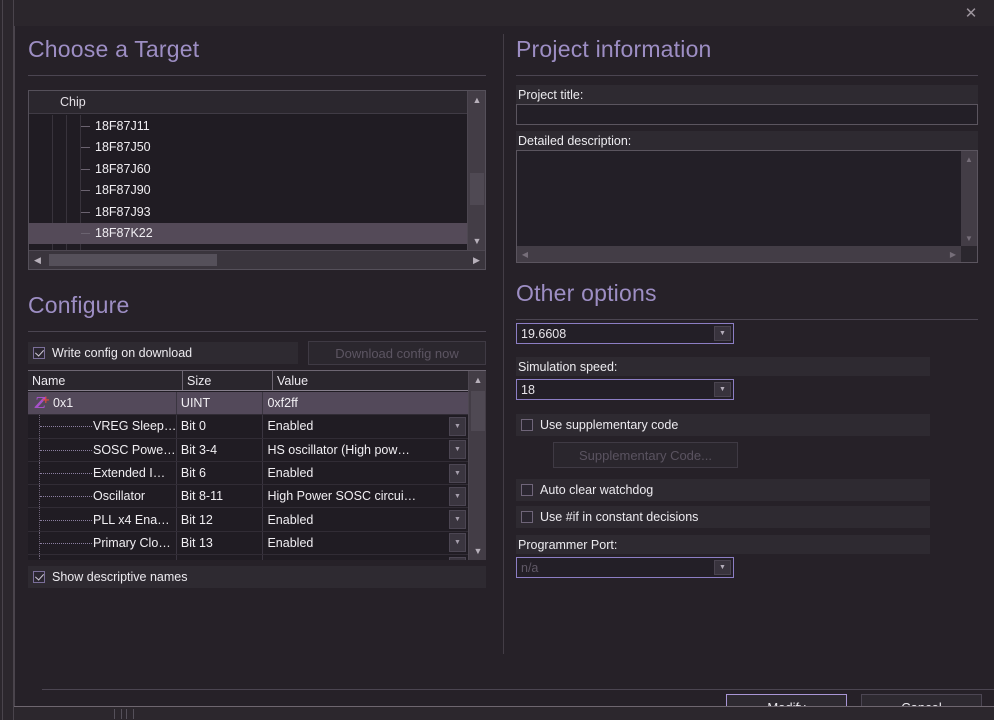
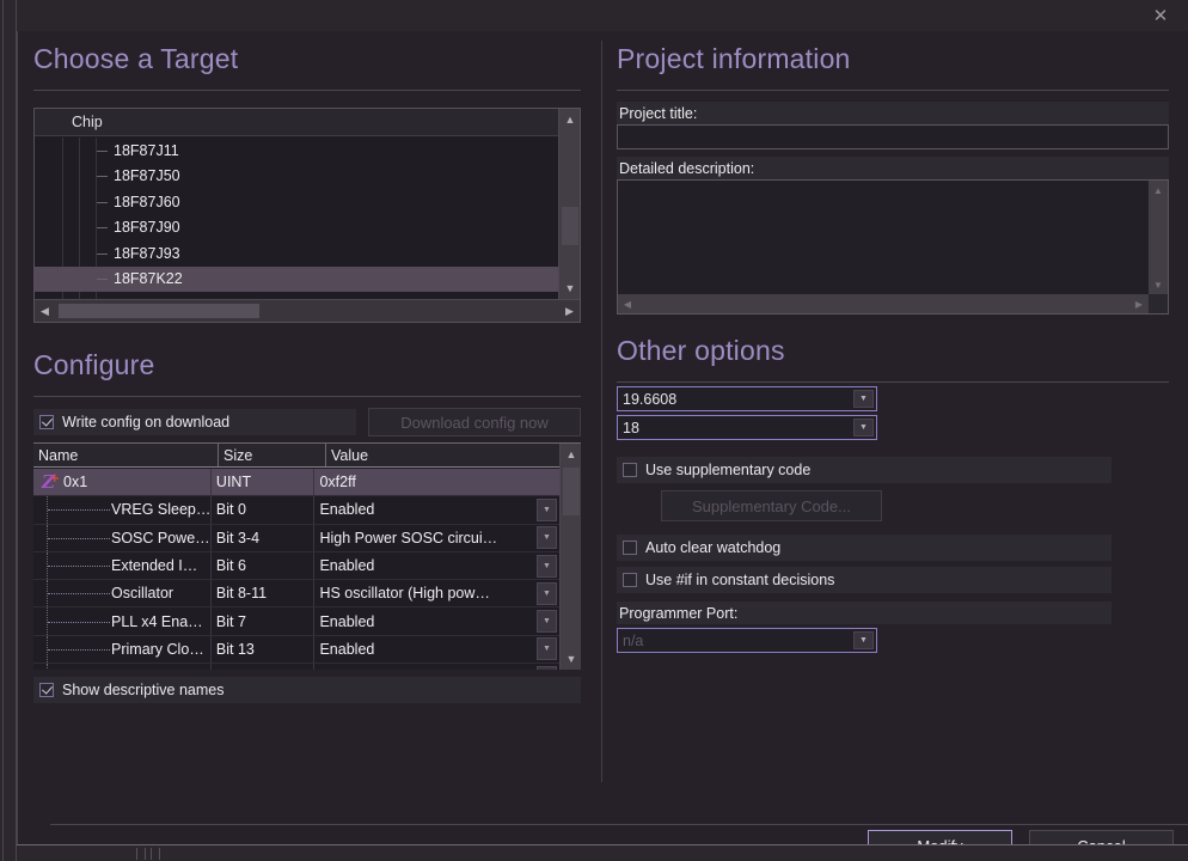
  ✕
  Choose a Target
  Chip
  18F87J11
  18F87J50
  18F87J60
  18F87J90
  18F87J93
  18F87K22
  ▲
  ▼
  ◀
  ▶
  Configure
  Write config on download
  Download config now
  Name
  Size
  Value
  Z
  +
  0x1
  UINT
  0xf2ff
  VREG Sleep…
  Bit 0
  Enabled
  SOSC Powe…
  Bit 3-4
- HS oscillator (High pow…
+ High Power SOSC circui…
  Extended I…
  Bit 6
  Enabled
  Oscillator
  Bit 8-11
- High Power SOSC circui…
+ HS oscillator (High pow…
  PLL x4 Ena…
- Bit 12
+ Bit 7
  Enabled
  Primary Clo…
  Bit 13
  Enabled
  ▲
  ▼
  Show descriptive names
  Project information
  Project title:
  Detailed description:
  ▲
  ▼
  ◀
  ▶
  Other options
  19.6608
- Simulation speed:
  18
  Use supplementary code
  Supplementary Code...
  Auto clear watchdog
  Use #if in constant decisions
  Programmer Port:
  n/a
